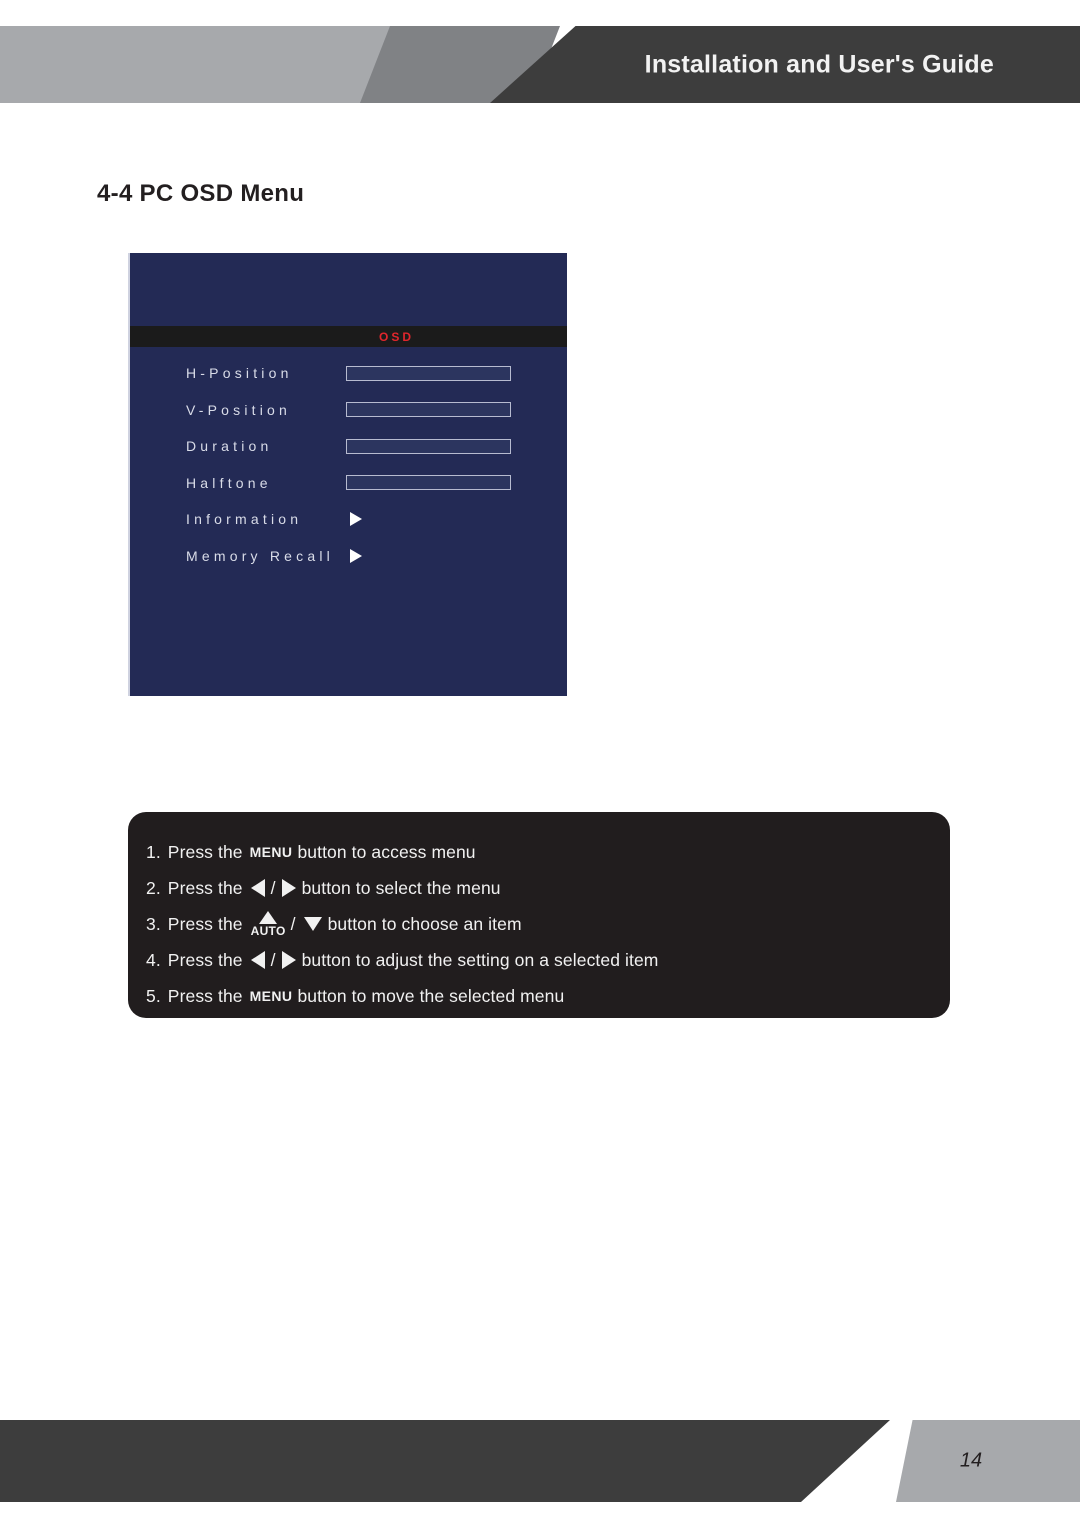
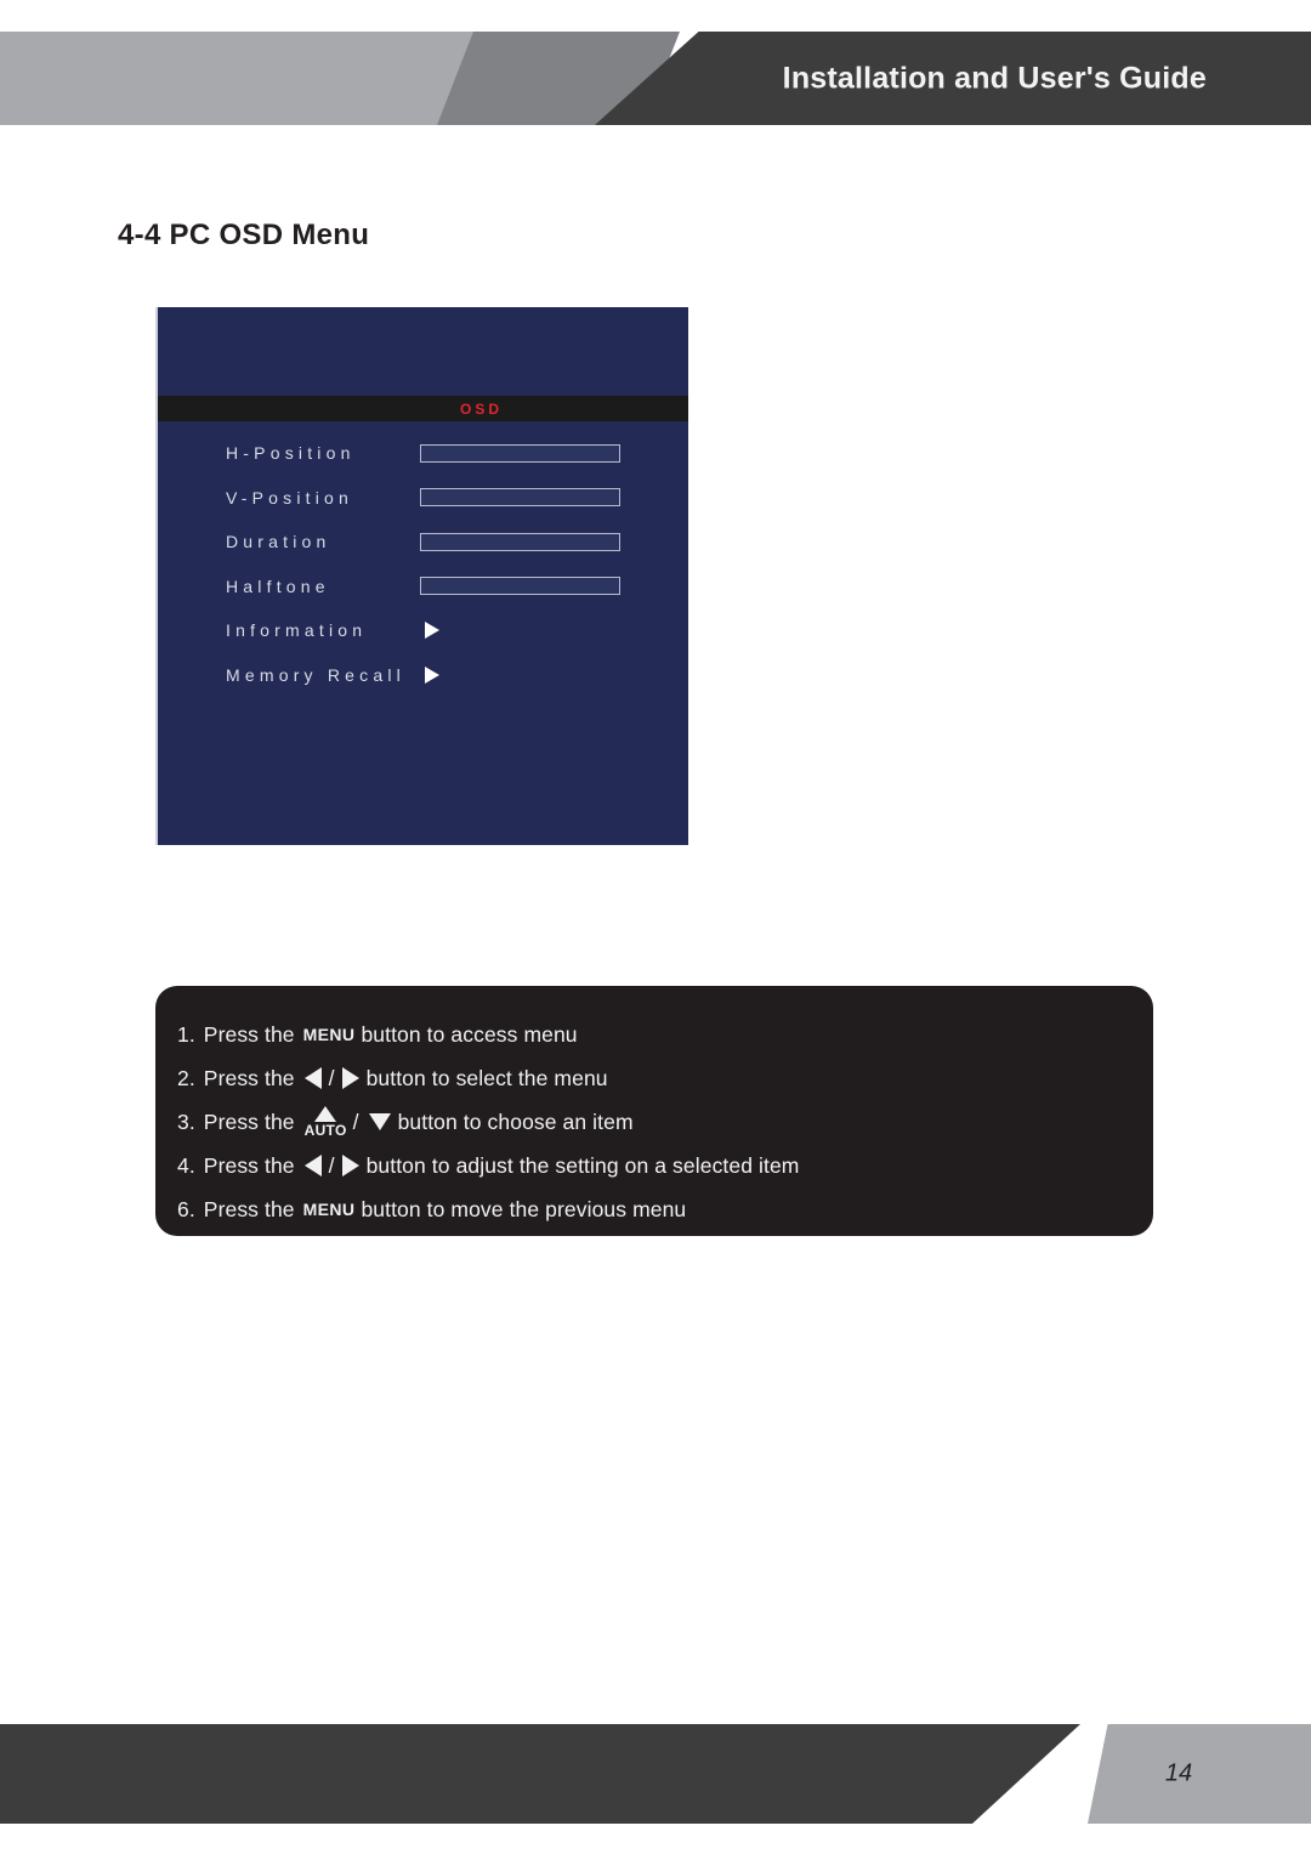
  Installation and User's Guide
  4-4 PC OSD Menu
  OSD
  H-Position
  V-Position
  Duration
  Halftone
  Information
  Memory Recall
  1.
  Press the
  MENU
  button to access menu
  2.
  Press the
  /
  button to select the menu
  3.
  Press the
  AUTO
  /
  button to choose an item
  4.
  Press the
  /
  button to adjust the setting on a selected item
- 5.
+ 6.
  Press the
  MENU
- button to move the selected menu
+ button to move the previous menu
  14
